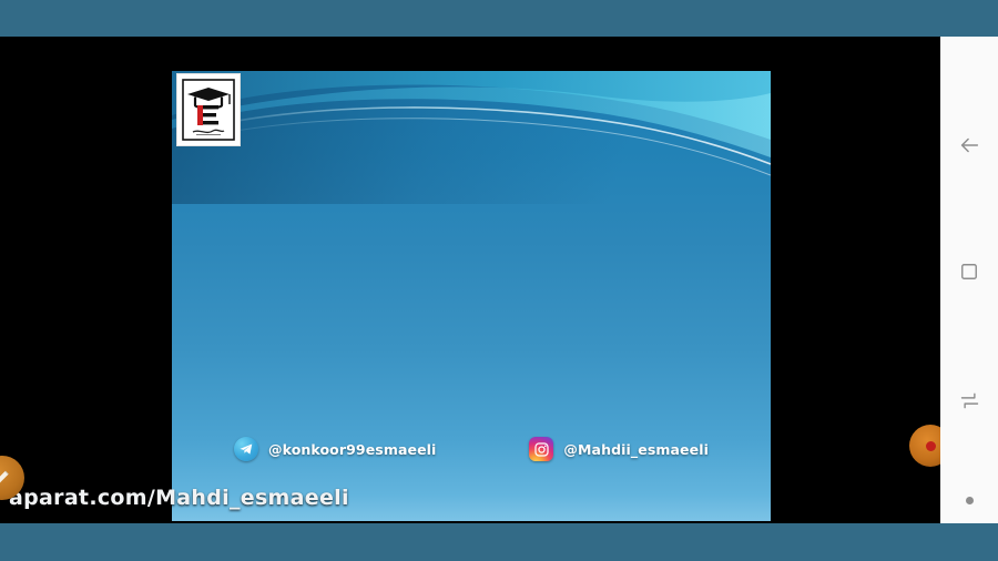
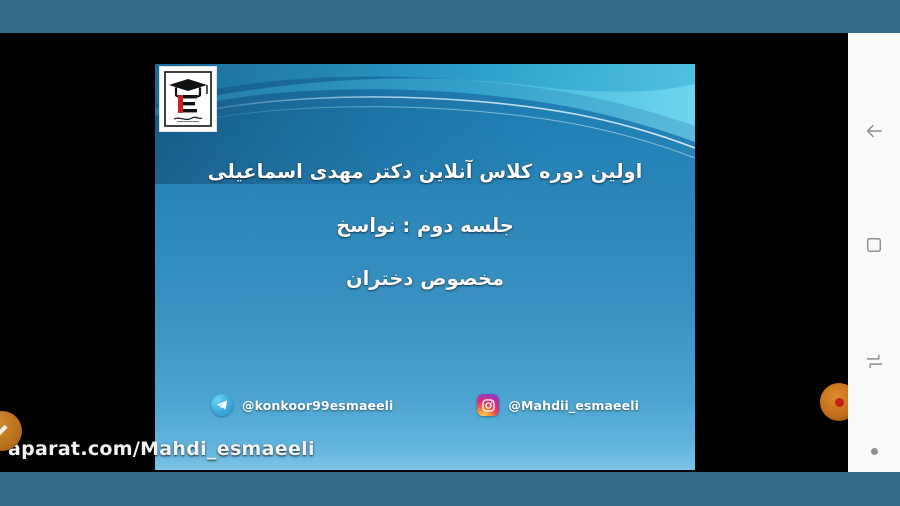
+ اولین دوره کلاس آنلاین دکتر مهدی اسماعیلی
+ جلسه دوم : نواسخ
+ مخصوص دختران
  @konkoor99esmaeeli
  @Mahdii_esmaeeli
  aparat.com/Mahdi_esmaeeli
